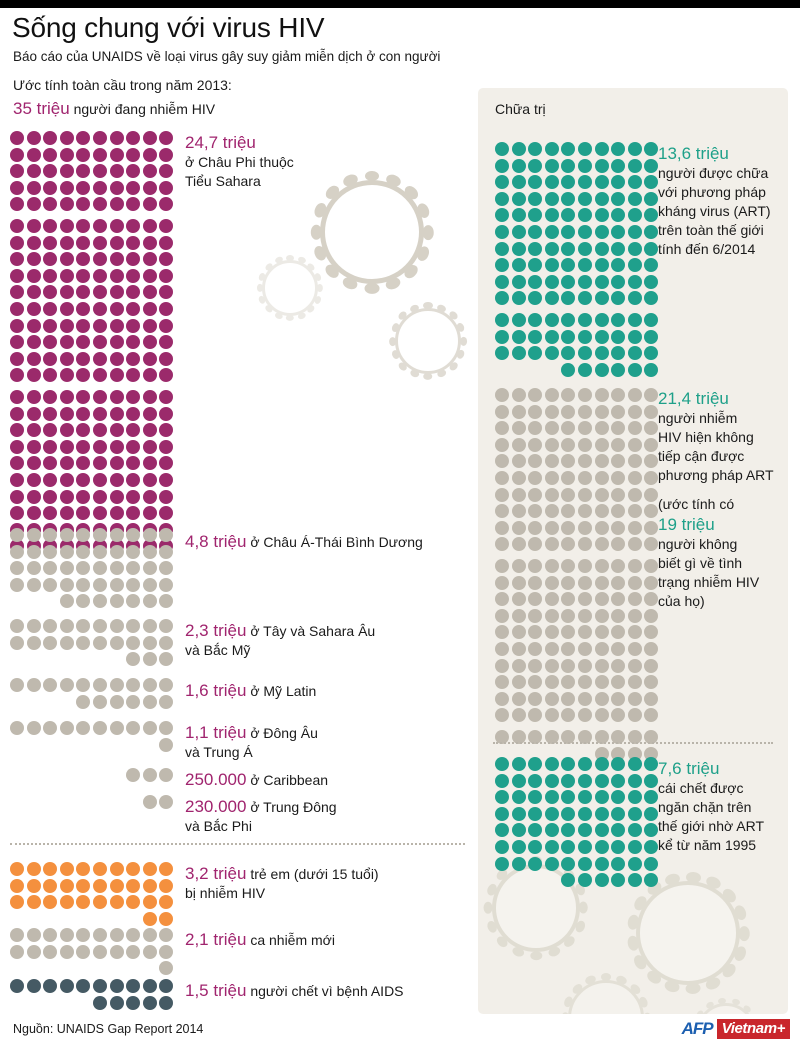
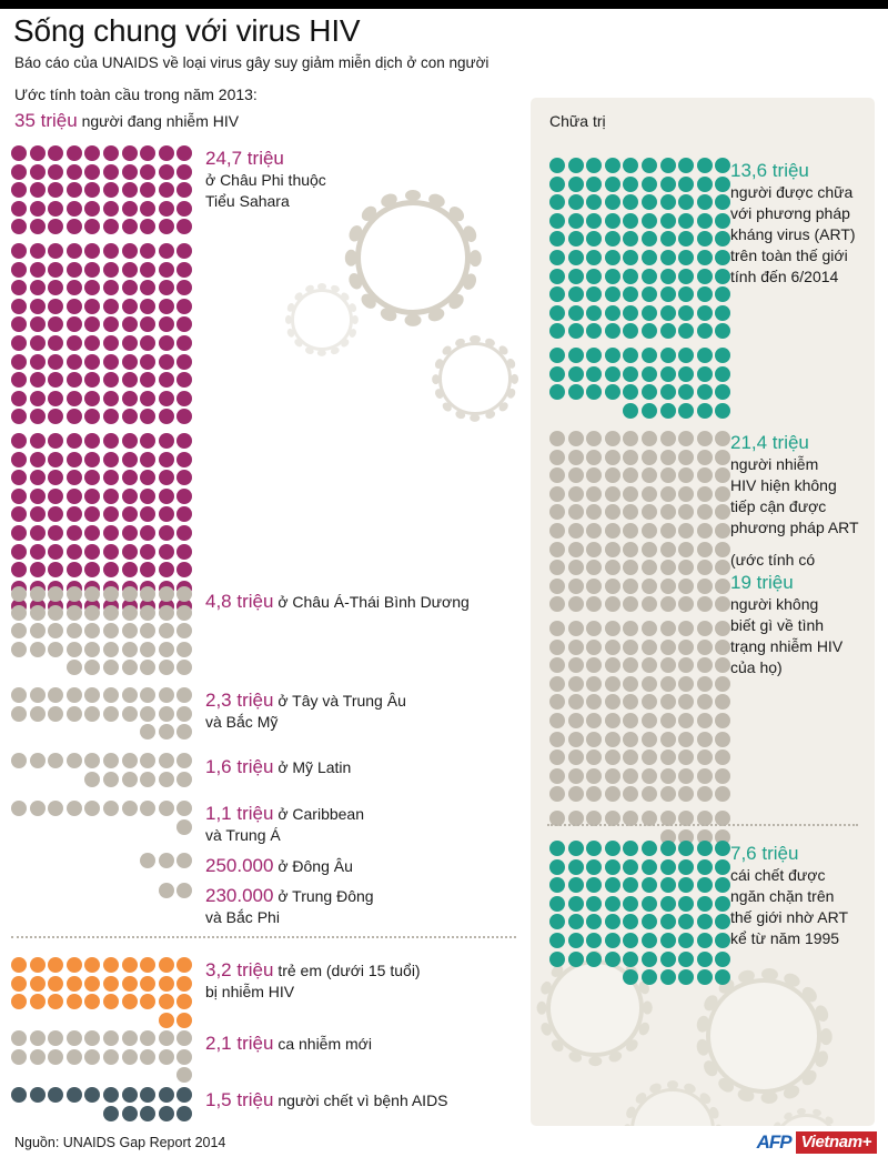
  Sống chung với virus HIV
  Báo cáo của UNAIDS về loại virus gây suy giảm miễn dịch ở con người
  Ước tính toàn cầu trong năm 2013:
  35 triệu người đang nhiễm HIV
  Chữa trị
  24,7 triệu
  ở Châu Phi thuộc
  Tiểu Sahara
  4,8 triệu ở Châu Á-Thái Bình Dương
- 2,3 triệu ở Tây và Sahara Âu
+ 2,3 triệu ở Tây và Trung Âu
  và Bắc Mỹ
  1,6 triệu ở Mỹ Latin
- 1,1 triệu ở Đông Âu
+ 1,1 triệu ở Caribbean
  và Trung Á
- 250.000 ở Caribbean
+ 250.000 ở Đông Âu
  230.000 ở Trung Đông
  và Bắc Phi
  3,2 triệu trẻ em (dưới 15 tuổi)
  bị nhiễm HIV
  2,1 triệu ca nhiễm mới
  1,5 triệu người chết vì bệnh AIDS
  13,6 triệu
  người được chữa
  với phương pháp
  kháng virus (ART)
  trên toàn thế giới
  tính đến 6/2014
  21,4 triệu
  người nhiễm
  HIV hiện không
  tiếp cận được
  phương pháp ART
  (ước tính có
  19 triệu
  người không
  biết gì về tình
  trạng nhiễm HIV
  của họ)
  7,6 triệu
  cái chết được
  ngăn chặn trên
  thế giới nhờ ART
  kể từ năm 1995
  Nguồn: UNAIDS Gap Report 2014
  AFP
  Vietnam+
